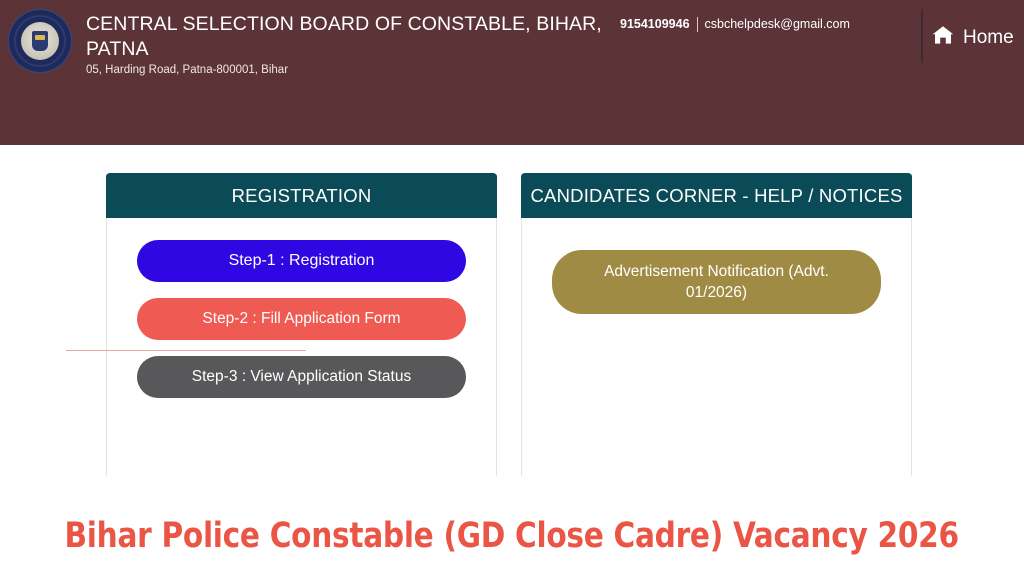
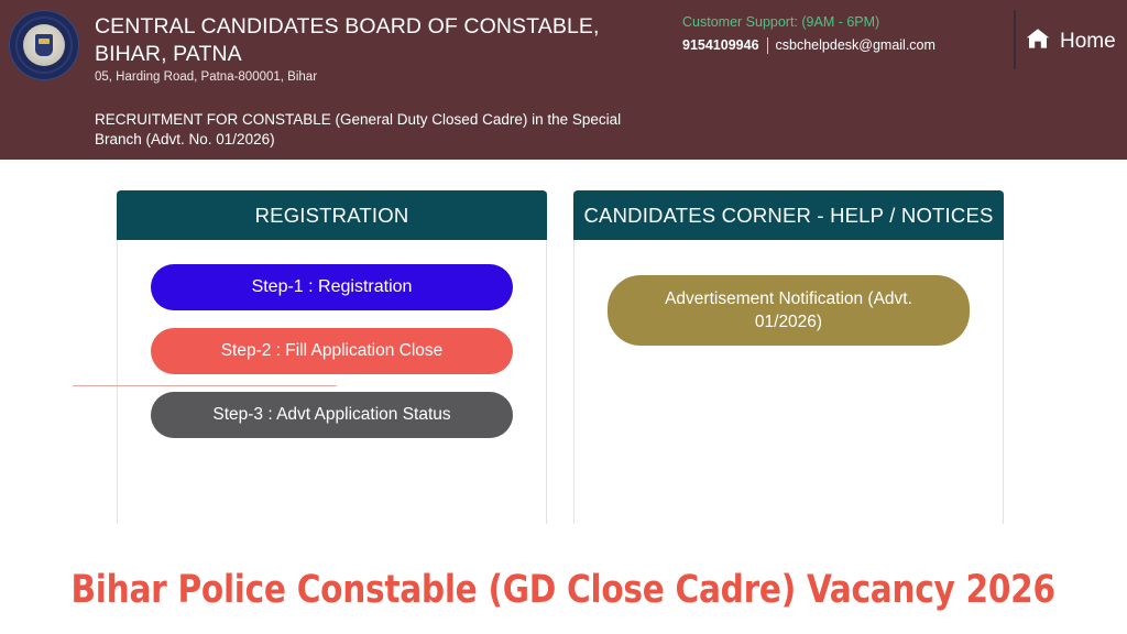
- CENTRAL SELECTION BOARD OF CONSTABLE, BIHAR, PATNA
+ CENTRAL CANDIDATES BOARD OF CONSTABLE, BIHAR, PATNA
  05, Harding Road, Patna-800001, Bihar
+ RECRUITMENT FOR CONSTABLE (General Duty Closed Cadre) in the Special Branch (Advt. No. 01/2026)
+ Customer Support: (9AM - 6PM)
  9154109946
  csbchelpdesk@gmail.com
  Home
  REGISTRATION
  Step-1 : Registration
- Step-2 : Fill Application Form
+ Step-2 : Fill Application Close
- Step-3 : View Application Status
+ Step-3 : Advt Application Status
  CANDIDATES CORNER - HELP / NOTICES
  Advertisement Notification (Advt. 01/2026)
  Bihar Police Constable (GD Close Cadre) Vacancy 2026
